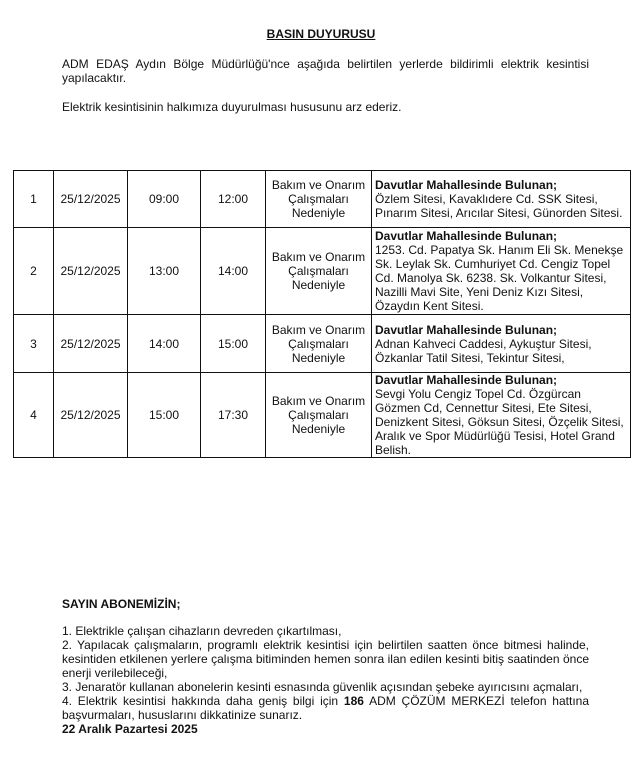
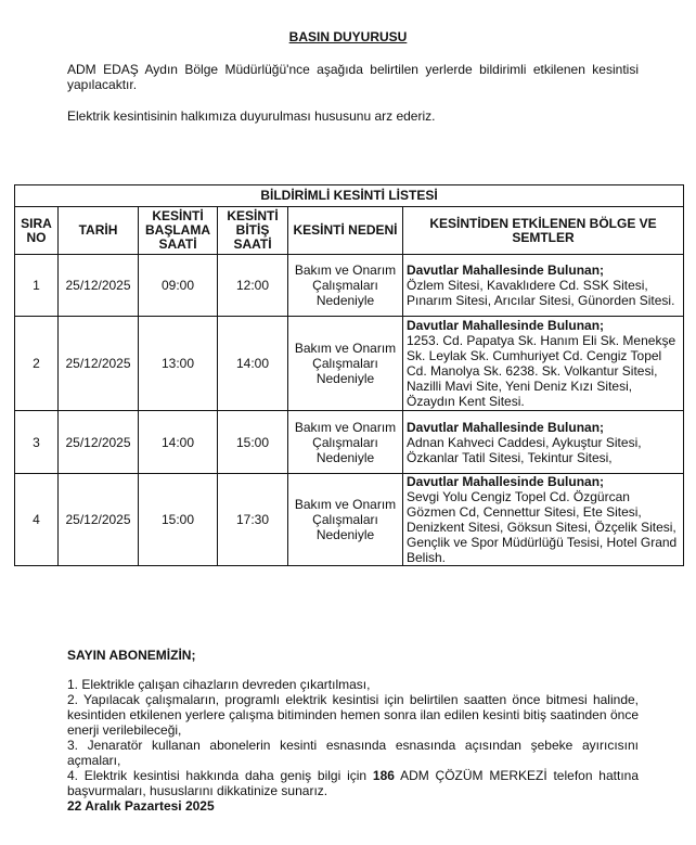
  BASIN DUYURUSU
- ADM EDAŞ Aydın Bölge Müdürlüğü'nce aşağıda belirtilen yerlerde bildirimli elektrik kesintisi yapılacaktır.
+ ADM EDAŞ Aydın Bölge Müdürlüğü'nce aşağıda belirtilen yerlerde bildirimli etkilenen kesintisi yapılacaktır.
  Elektrik kesintisinin halkımıza duyurulması hususunu arz ederiz.
+ BİLDİRİMLİ KESİNTİ LİSTESİ
+ SIRA NO	TARİH	KESİNTİ BAŞLAMA SAATİ	KESİNTİ BİTİŞ SAATİ	KESİNTİ NEDENİ	KESİNTİDEN ETKİLENEN BÖLGE VE SEMTLER
  1	25/12/2025	09:00	12:00	Bakım ve Onarım Çalışmaları Nedeniyle	Davutlar Mahallesinde Bulunan; Özlem Sitesi, Kavaklıdere Cd. SSK Sitesi, Pınarım Sitesi, Arıcılar Sitesi, Günorden Sitesi.
  2	25/12/2025	13:00	14:00	Bakım ve Onarım Çalışmaları Nedeniyle	Davutlar Mahallesinde Bulunan; 1253. Cd. Papatya Sk. Hanım Eli Sk. Menekşe Sk. Leylak Sk. Cumhuriyet Cd. Cengiz Topel Cd. Manolya Sk. 6238. Sk. Volkantur Sitesi, Nazilli Mavi Site, Yeni Deniz Kızı Sitesi, Özaydın Kent Sitesi.
  3	25/12/2025	14:00	15:00	Bakım ve Onarım Çalışmaları Nedeniyle	Davutlar Mahallesinde Bulunan; Adnan Kahveci Caddesi, Aykuştur Sitesi, Özkanlar Tatil Sitesi, Tekintur Sitesi,
- 4	25/12/2025	15:00	17:30	Bakım ve Onarım Çalışmaları Nedeniyle	Davutlar Mahallesinde Bulunan; Sevgi Yolu Cengiz Topel Cd. Özgürcan Gözmen Cd, Cennettur Sitesi, Ete Sitesi, Denizkent Sitesi, Göksun Sitesi, Özçelik Sitesi, Aralık ve Spor Müdürlüğü Tesisi, Hotel Grand Belish.
+ 4	25/12/2025	15:00	17:30	Bakım ve Onarım Çalışmaları Nedeniyle	Davutlar Mahallesinde Bulunan; Sevgi Yolu Cengiz Topel Cd. Özgürcan Gözmen Cd, Cennettur Sitesi, Ete Sitesi, Denizkent Sitesi, Göksun Sitesi, Özçelik Sitesi, Gençlik ve Spor Müdürlüğü Tesisi, Hotel Grand Belish.
  SAYIN ABONEMİZİN;
  1. Elektrikle çalışan cihazların devreden çıkartılması,
  2. Yapılacak çalışmaların, programlı elektrik kesintisi için belirtilen saatten önce bitmesi halinde, kesintiden etkilenen yerlere çalışma bitiminden hemen sonra ilan edilen kesinti bitiş saatinden önce enerji verilebileceği,
- 3. Jenaratör kullanan abonelerin kesinti esnasında güvenlik açısından şebeke ayırıcısını açmaları,
+ 3. Jenaratör kullanan abonelerin kesinti esnasında esnasında açısından şebeke ayırıcısını açmaları,
  4. Elektrik kesintisi hakkında daha geniş bilgi için 186 ADM ÇÖZÜM MERKEZİ telefon hattına başvurmaları, hususlarını dikkatinize sunarız.
  22 Aralık Pazartesi 2025
